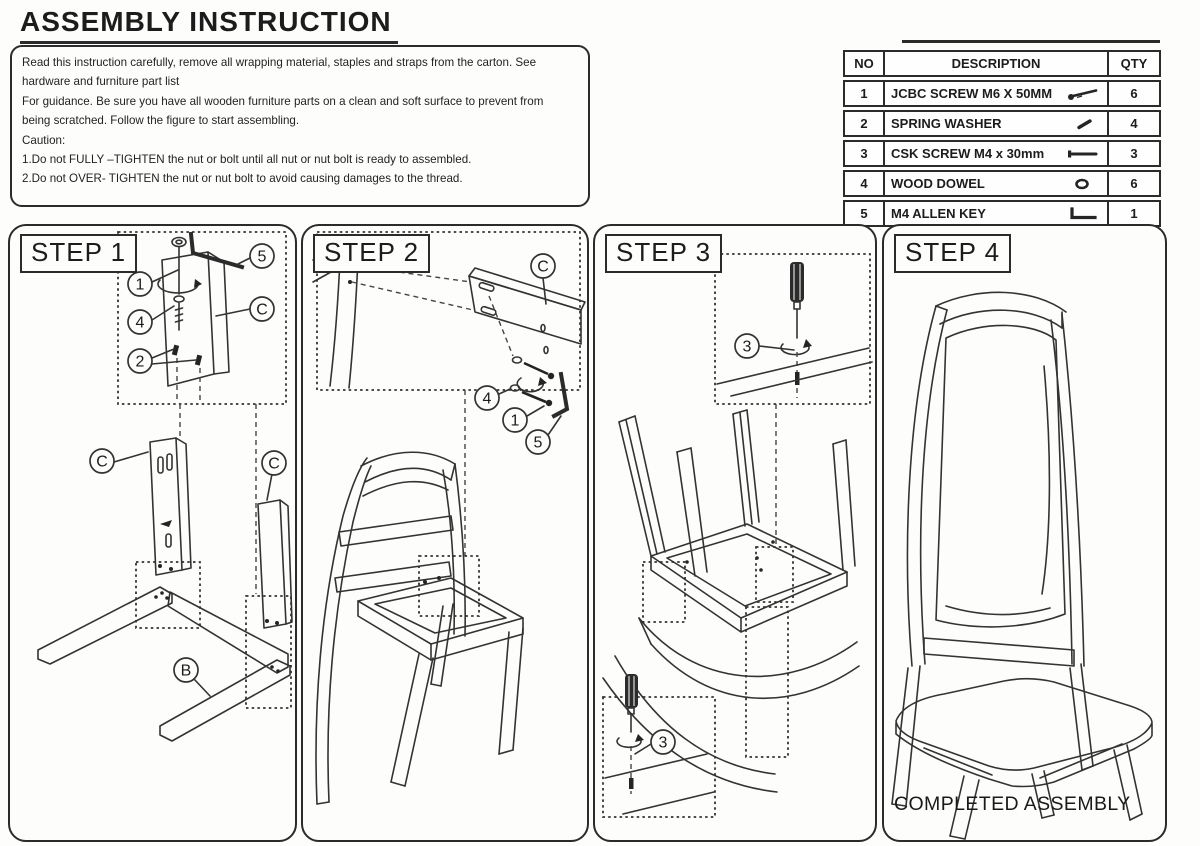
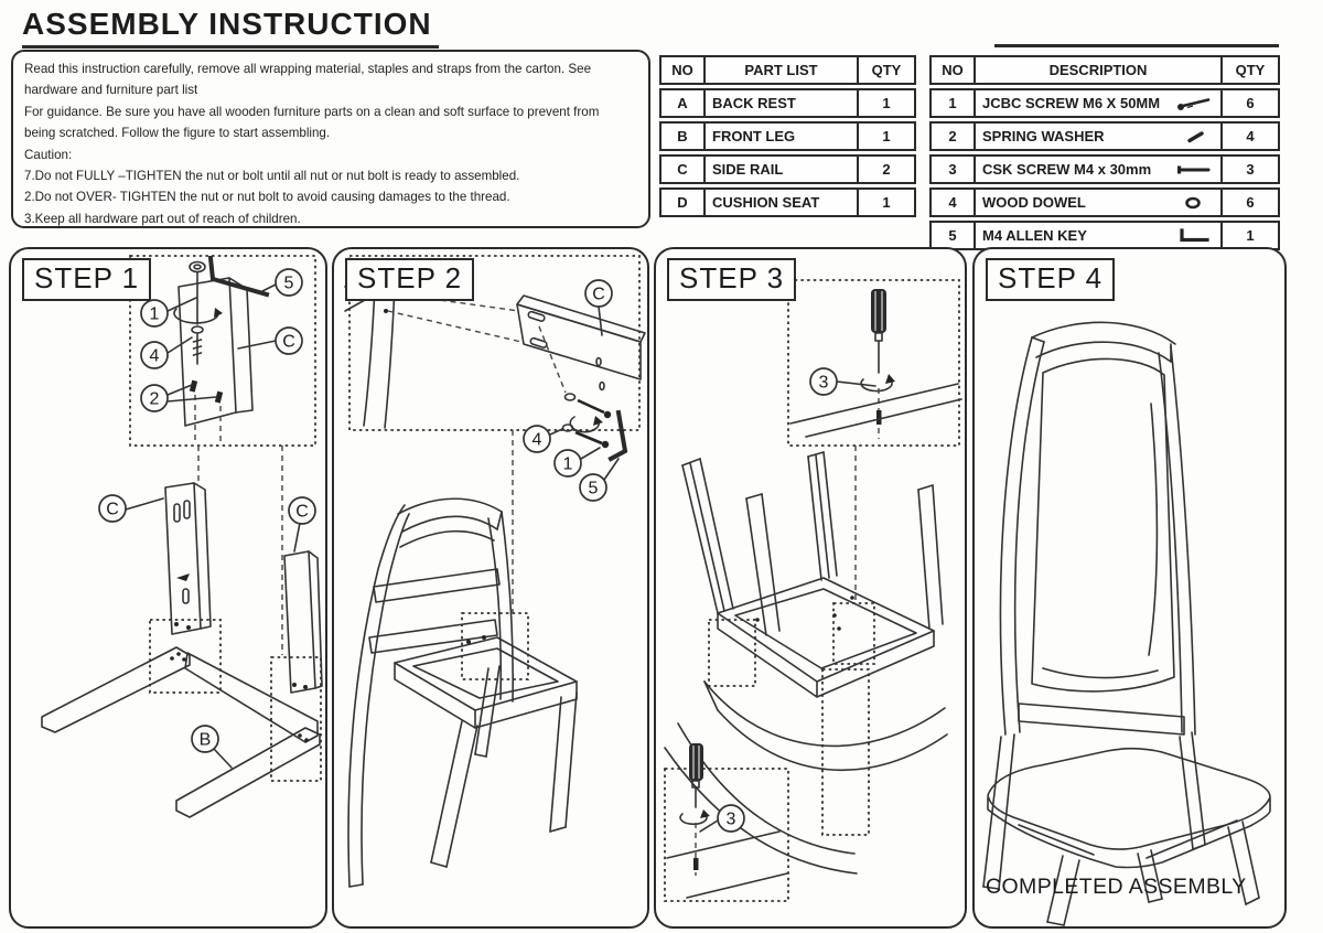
  ASSEMBLY INSTRUCTION
  Read this instruction carefully, remove all wrapping material, staples and straps from the carton. See
  hardware and furniture part list
  For guidance. Be sure you have all wooden furniture parts on a clean and soft surface to prevent from
  being scratched. Follow the figure to start assembling.
  Caution:
- 1.Do not FULLY –TIGHTEN the nut or bolt until all nut or nut bolt is ready to assembled.
+ 7.Do not FULLY –TIGHTEN the nut or bolt until all nut or nut bolt is ready to assembled.
  2.Do not OVER- TIGHTEN the nut or nut bolt to avoid causing damages to the thread.
+ 3.Keep all hardware part out of reach of children.
+ NO	PART LIST	QTY
+ A	BACK REST	1
+ B	FRONT LEG	1
+ C	SIDE RAIL	2
+ D	CUSHION SEAT	1
  NO	DESCRIPTION	QTY
  1	JCBC SCREW M6 X 50MM	6
  2	SPRING WASHER	4
  3	CSK SCREW M4 x 30mm	3
  4	WOOD DOWEL	6
  5	M4 ALLEN KEY	1
  STEP 1
  1
  4
  2
  5
  C
  C
  C
  B
  STEP 2
  C
  4
  1
  5
  STEP 3
  3
  3
  STEP 4
  COMPLETED ASSEMBLY
